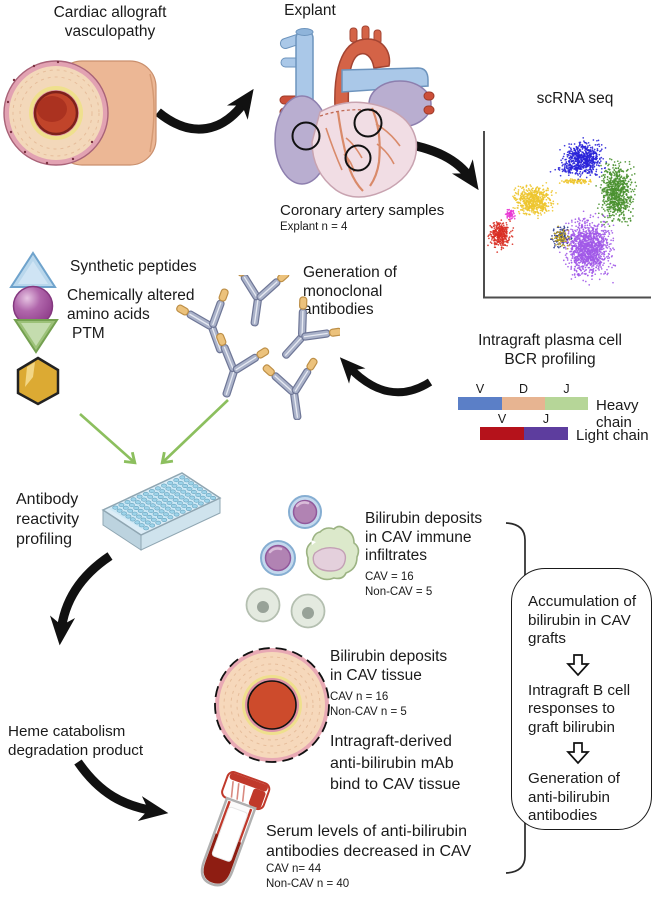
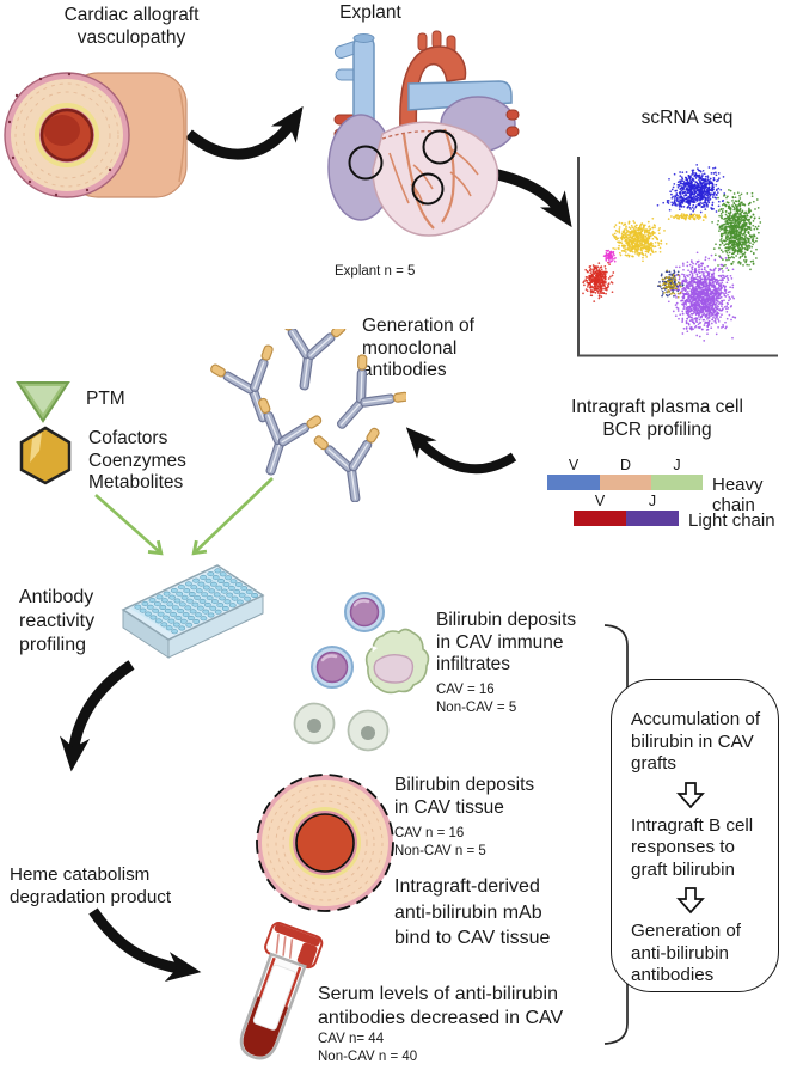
  Cardiac allograft
  vasculopathy
  Explant
- Coronary artery samples
- Explant n = 4
+ Explant n = 5
  scRNA seq
- Synthetic peptides
- Chemically altered
- amino acids
  PTM
+ Cofactors
+ Coenzymes
+ Metabolites
  Generation of
  monoclonal
  antibodies
  Intragraft plasma cell
  BCR profiling
  V
  D
  J
  Heavy chain
  V
  J
  Light chain
  Antibody
  reactivity
  profiling
  Bilirubin deposits
  in CAV immune
  infiltrates
  CAV = 16
  Non-CAV = 5
  Heme catabolism
  degradation product
  Bilirubin deposits
  in CAV tissue
  CAV n = 16
  Non-CAV n = 5
  Intragraft-derived
  anti-bilirubin mAb
  bind to CAV tissue
  Serum levels of anti-bilirubin
  antibodies decreased in CAV
  CAV n= 44
  Non-CAV n = 40
  Accumulation of
  bilirubin in CAV
  grafts
  Intragraft B cell
  responses to
  graft bilirubin
  Generation of
  anti-bilirubin
  antibodies
